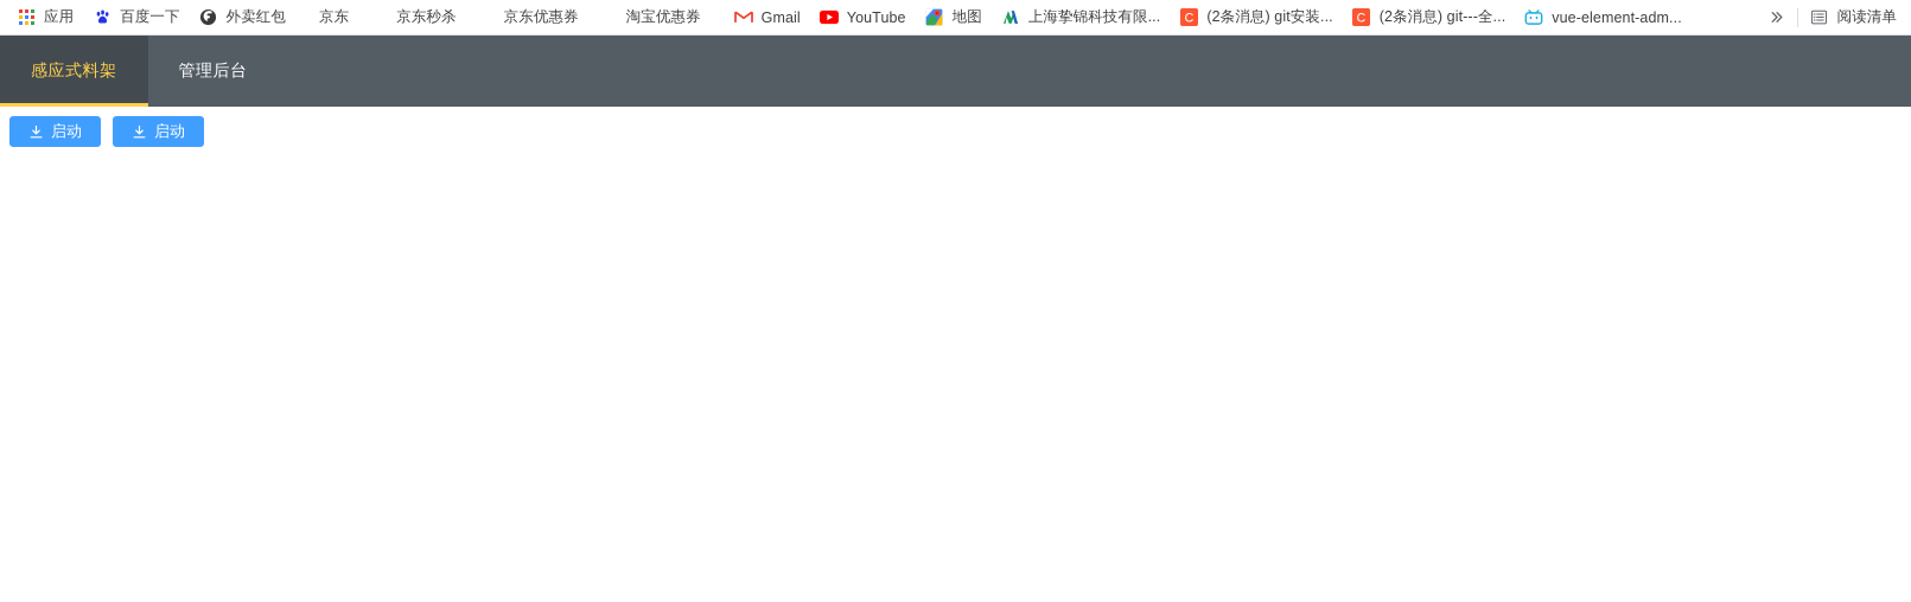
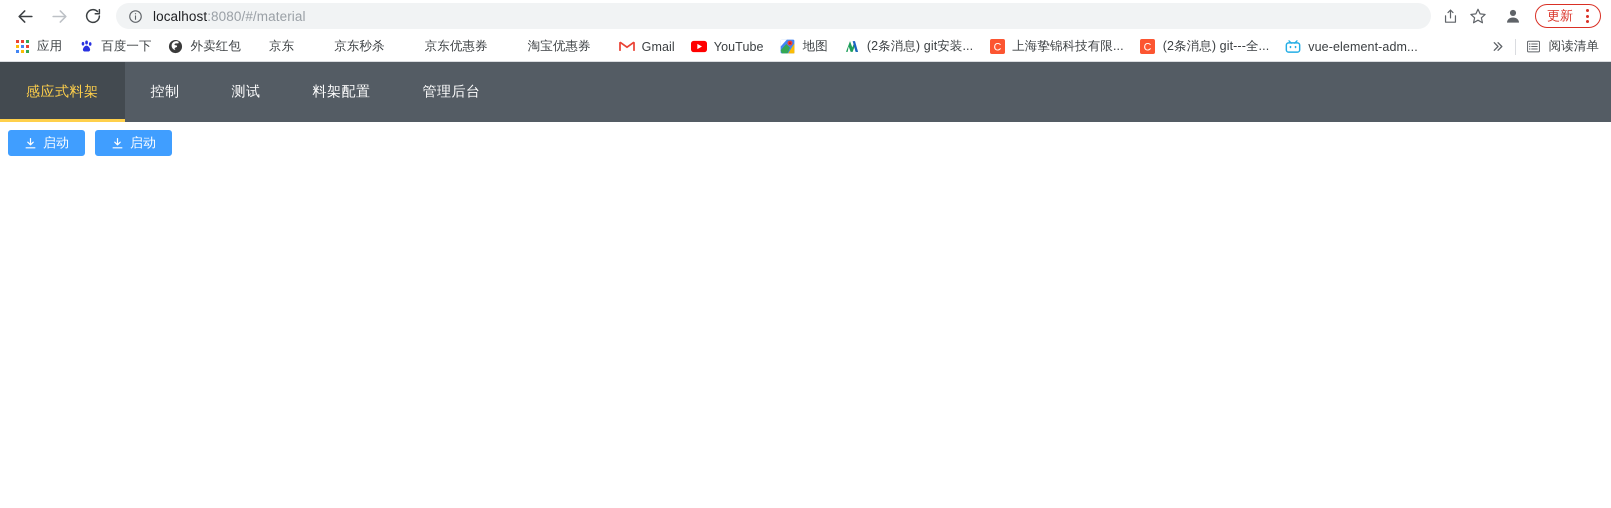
+ localhost:8080/#/material
+ 更新
  应用
  百度一下
  外卖红包
  京东
  京东秒杀
  京东优惠券
  淘宝优惠券
  Gmail
  YouTube
  地图
- 上海挚锦科技有限...
+ (2条消息) git安装...
  C
- (2条消息) git安装...
+ 上海挚锦科技有限...
  C
  (2条消息) git---全...
  vue-element-adm...
  阅读清单
  感应式料架
+ 控制
+ 测试
+ 料架配置
  管理后台
  启动
  启动
